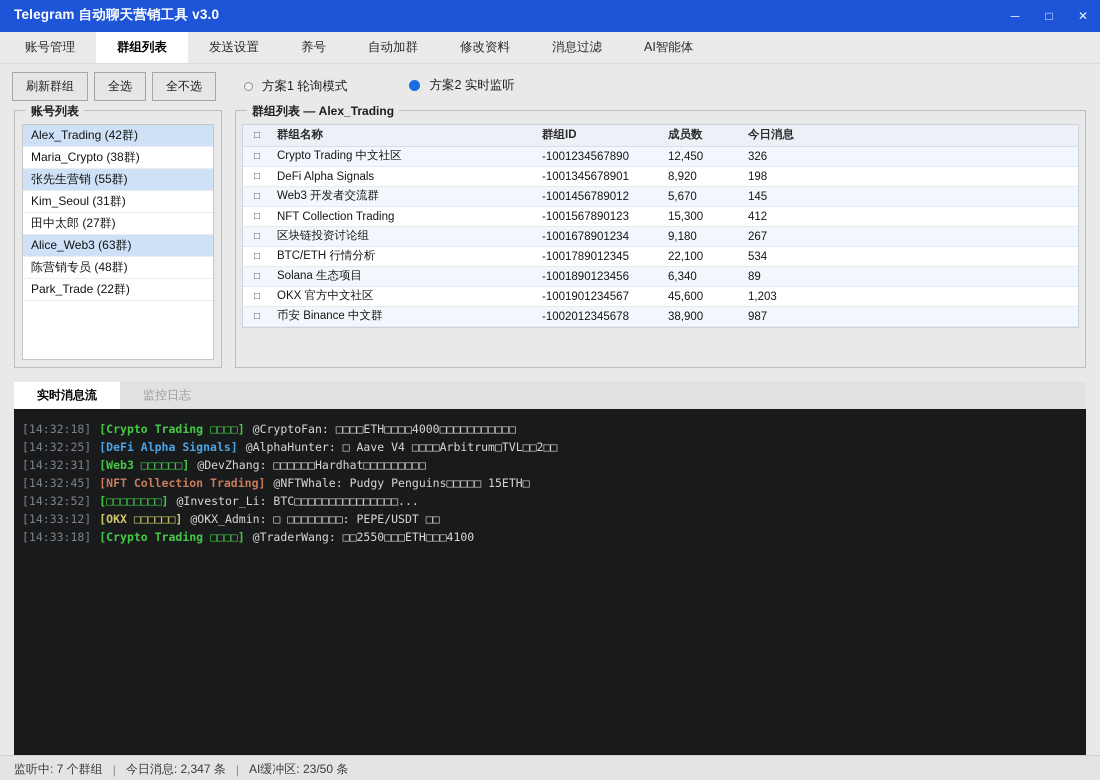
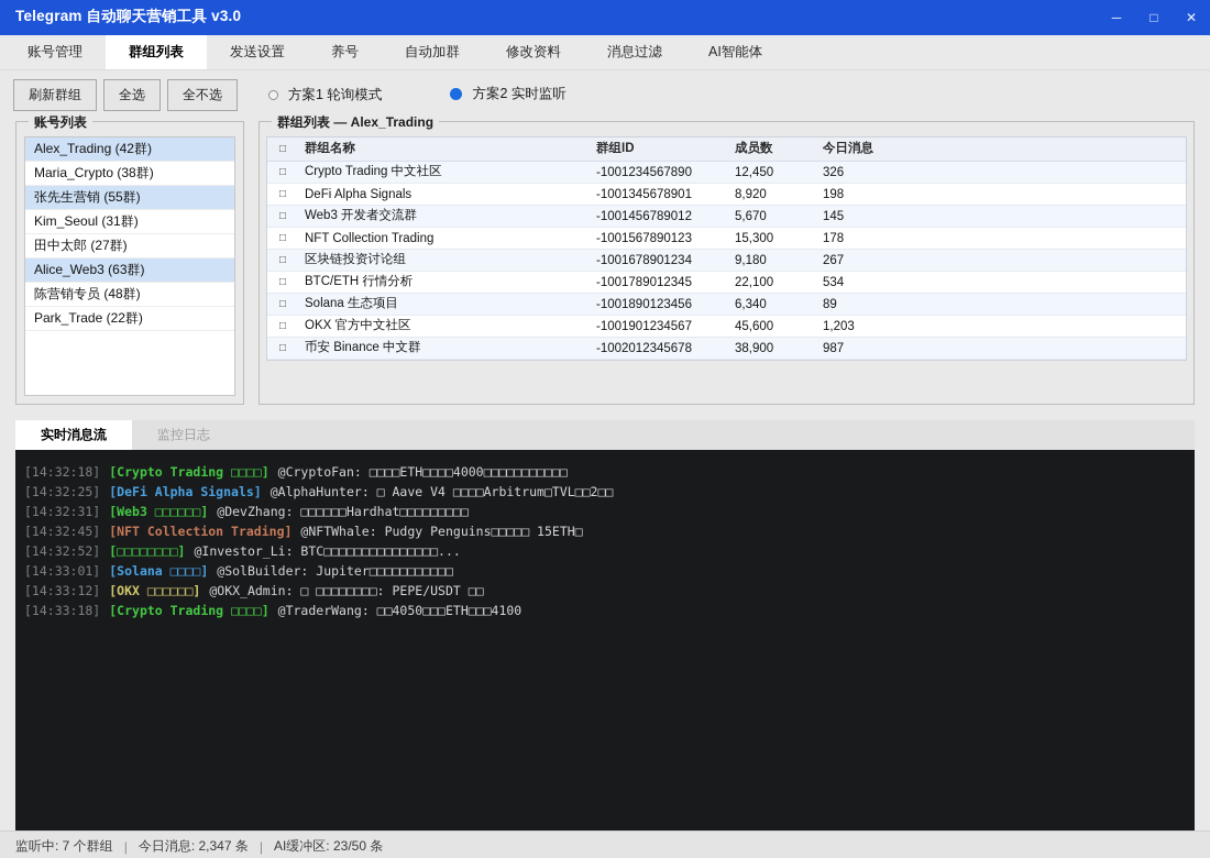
  Telegram 自动聊天营销工具 v3.0
  ─
  □
  ✕
  账号管理
  群组列表
  发送设置
  养号
  自动加群
  修改资料
  消息过滤
  AI智能体
  刷新群组 全选 全不选
  方案1 轮询模式
  方案2 实时监听
  账号列表
  Alex_Trading (42群)
  Maria_Crypto (38群)
  张先生营销 (55群)
  Kim_Seoul (31群)
  田中太郎 (27群)
  Alice_Web3 (63群)
  陈营销专员 (48群)
  Park_Trade (22群)
  群组列表 — Alex_Trading
  □
  群组名称
  群组ID
  成员数
  今日消息
  □
  Crypto Trading 中文社区
  -1001234567890
  12,450
  326
  □
  DeFi Alpha Signals
  -1001345678901
  8,920
  198
  □
  Web3 开发者交流群
  -1001456789012
  5,670
  145
  □
  NFT Collection Trading
  -1001567890123
  15,300
- 412
+ 178
  □
  区块链投资讨论组
  -1001678901234
  9,180
  267
  □
  BTC/ETH 行情分析
  -1001789012345
  22,100
  534
  □
  Solana 生态项目
  -1001890123456
  6,340
  89
  □
  OKX 官方中文社区
  -1001901234567
  45,600
  1,203
  □
  币安 Binance 中文群
  -1002012345678
  38,900
  987
  实时消息流
  监控日志
  [14:32:18] [Crypto Trading □□□□] @CryptoFan: □□□□ETH□□□□4000□□□□□□□□□□□
  [14:32:25] [DeFi Alpha Signals] @AlphaHunter: □ Aave V4 □□□□Arbitrum□TVL□□2□□
  [14:32:31] [Web3 □□□□□□] @DevZhang: □□□□□□Hardhat□□□□□□□□□
  [14:32:45] [NFT Collection Trading] @NFTWhale: Pudgy Penguins□□□□□ 15ETH□
  [14:32:52] [□□□□□□□□] @Investor_Li: BTC□□□□□□□□□□□□□□□...
+ [14:33:01] [Solana □□□□] @SolBuilder: Jupiter□□□□□□□□□□□
  [14:33:12] [OKX □□□□□□] @OKX_Admin: □ □□□□□□□□: PEPE/USDT □□
- [14:33:18] [Crypto Trading □□□□] @TraderWang: □□2550□□□ETH□□□4100
+ [14:33:18] [Crypto Trading □□□□] @TraderWang: □□4050□□□ETH□□□4100
  监听中: 7 个群组
  |
  今日消息: 2,347 条
  |
  AI缓冲区: 23/50 条
